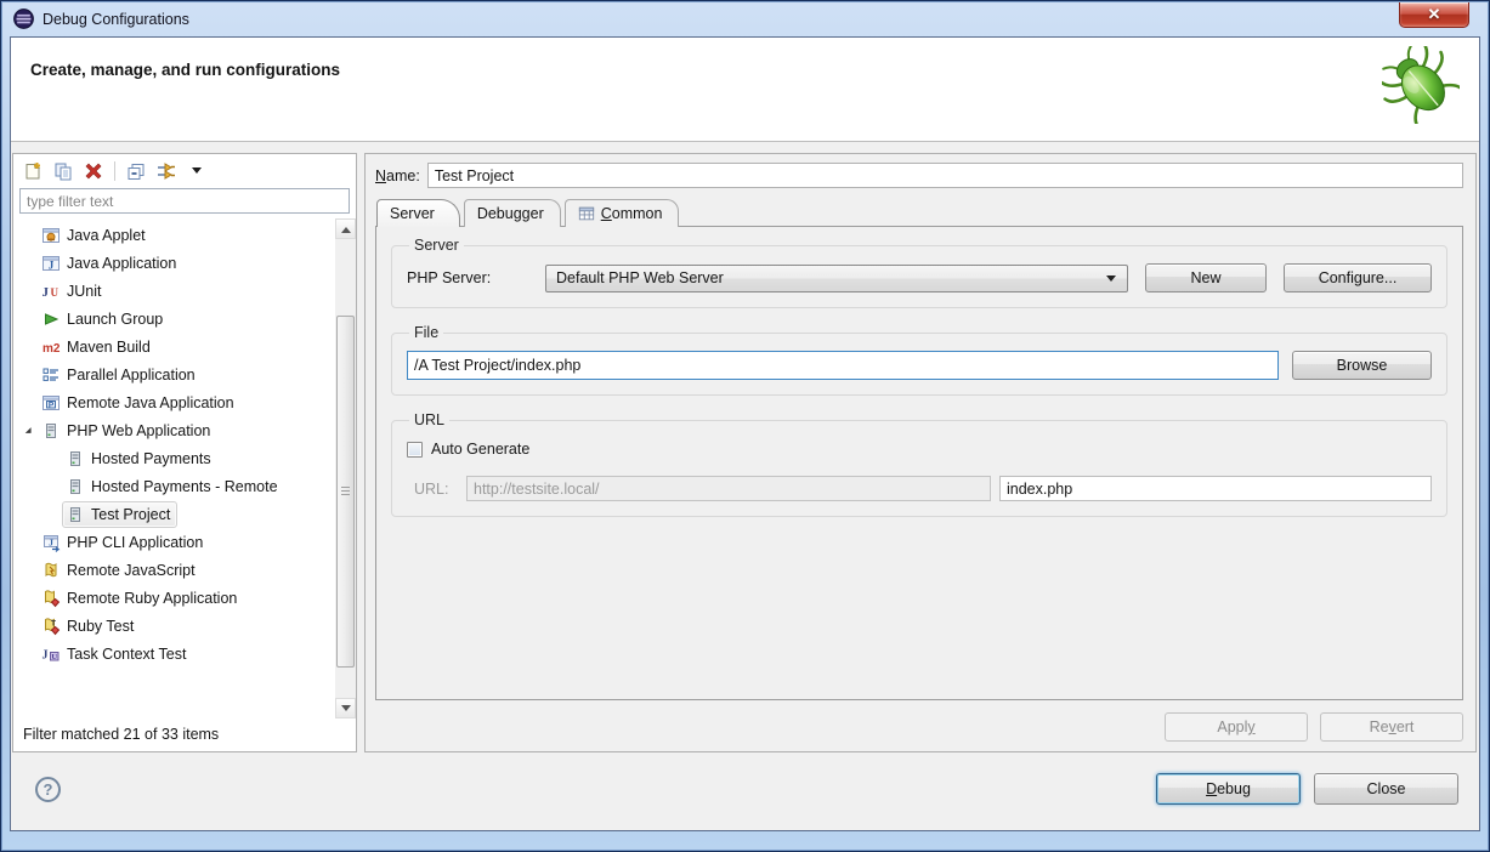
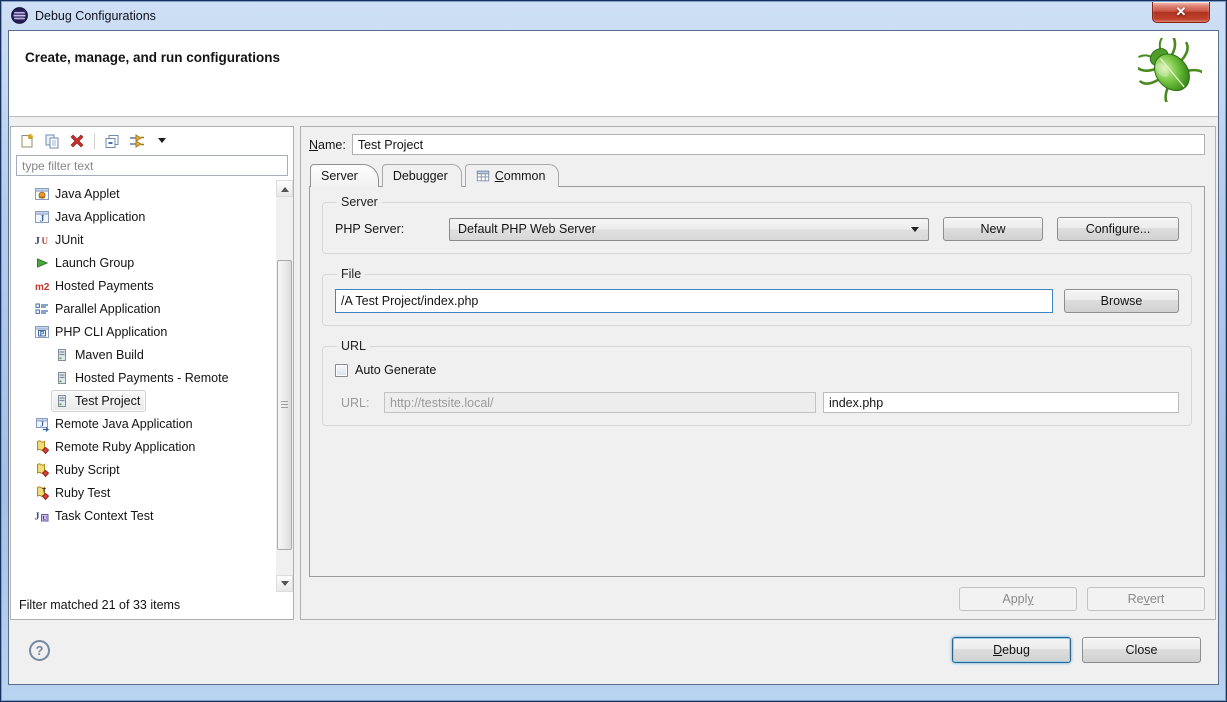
  Debug Configurations
  ✕
  Create, manage, and run configurations
  type filter text
  Java Applet
  J
  Java Application
  J
  U
  JUnit
  Launch Group
  m2
- Maven Build
+ Hosted Payments
  Parallel Application
- Remote Java Application
+ PHP CLI Application
- PHP Web Application
- Hosted Payments
+ Maven Build
  Hosted Payments - Remote
  Test Project
  J
- PHP CLI Application
+ Remote Java Application
- Remote JavaScript
  Remote Ruby Application
+ Ruby Script
  Ruby Test
  J
  Task Context Test
  Filter matched 21 of 33 items
  Name:
  Test Project
  Server
  Debugger
  Common
  Server
  PHP Server:
  Default PHP Web Server
  New
  Configure...
  File
  /A Test Project/index.php
  Browse
  URL
  Auto Generate
  URL:
  http://testsite.local/
  index.php
  Apply
  Revert
  ?
  Debug
  Close
